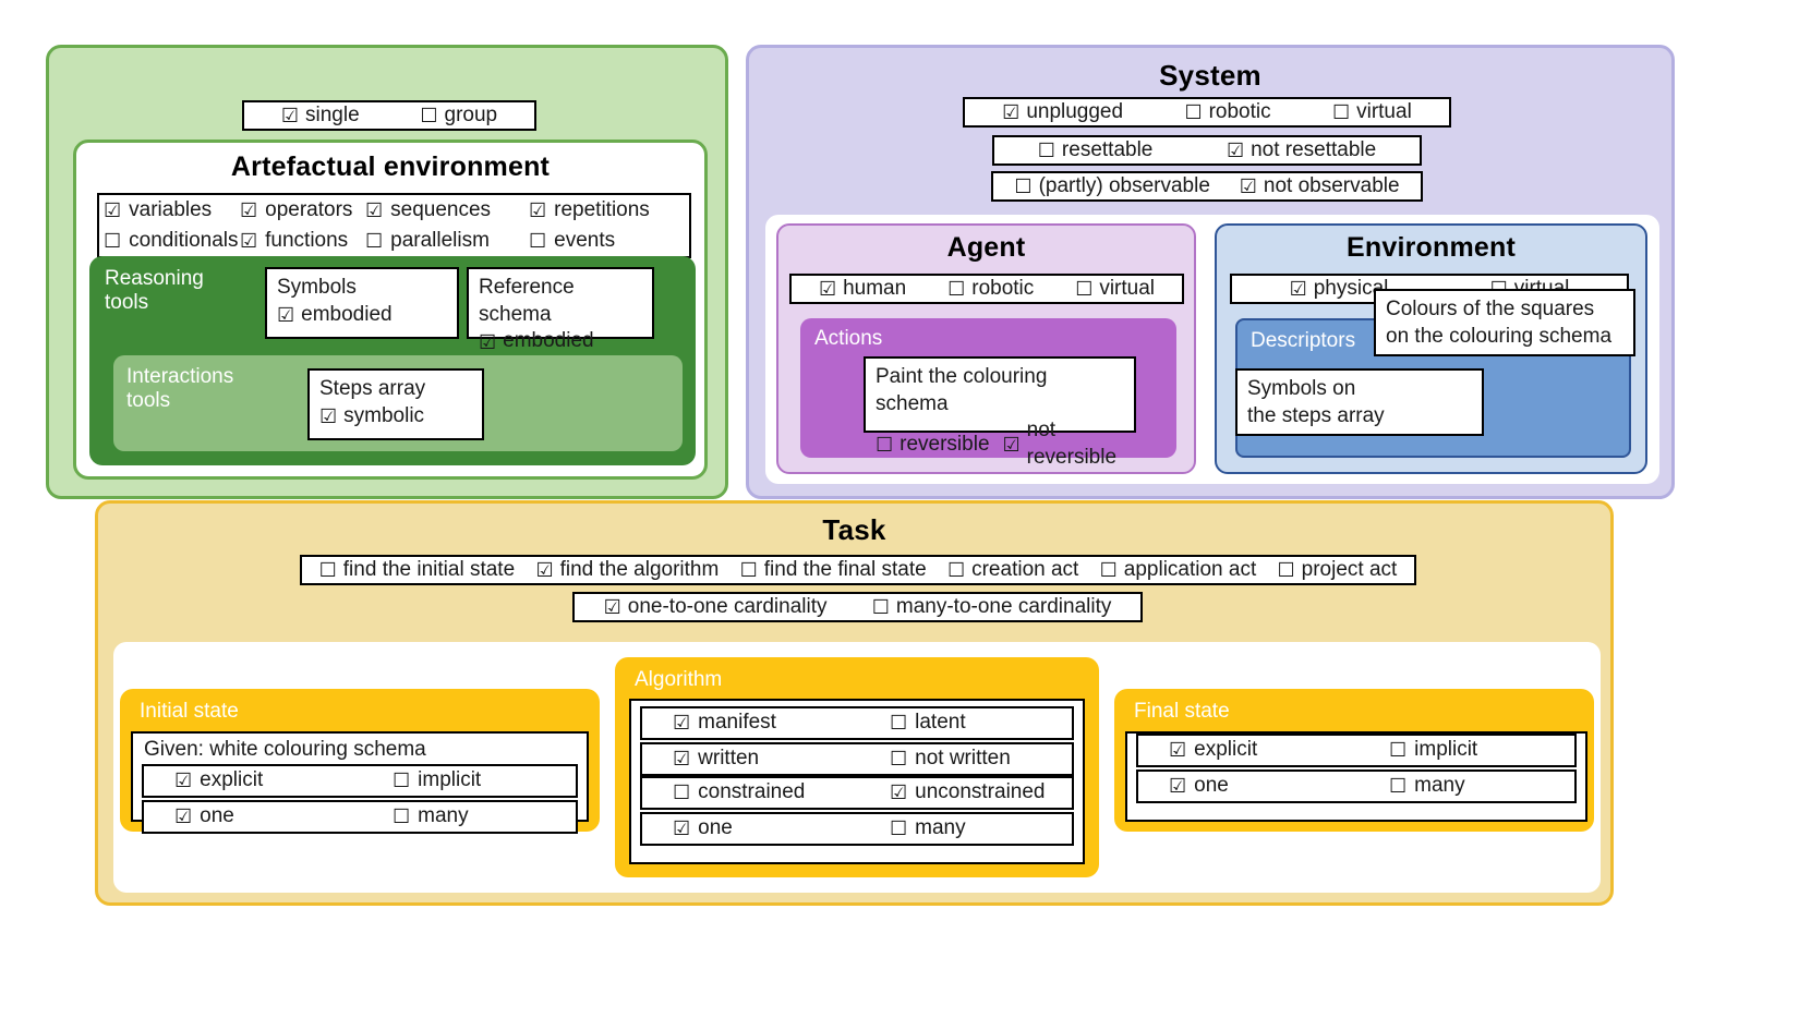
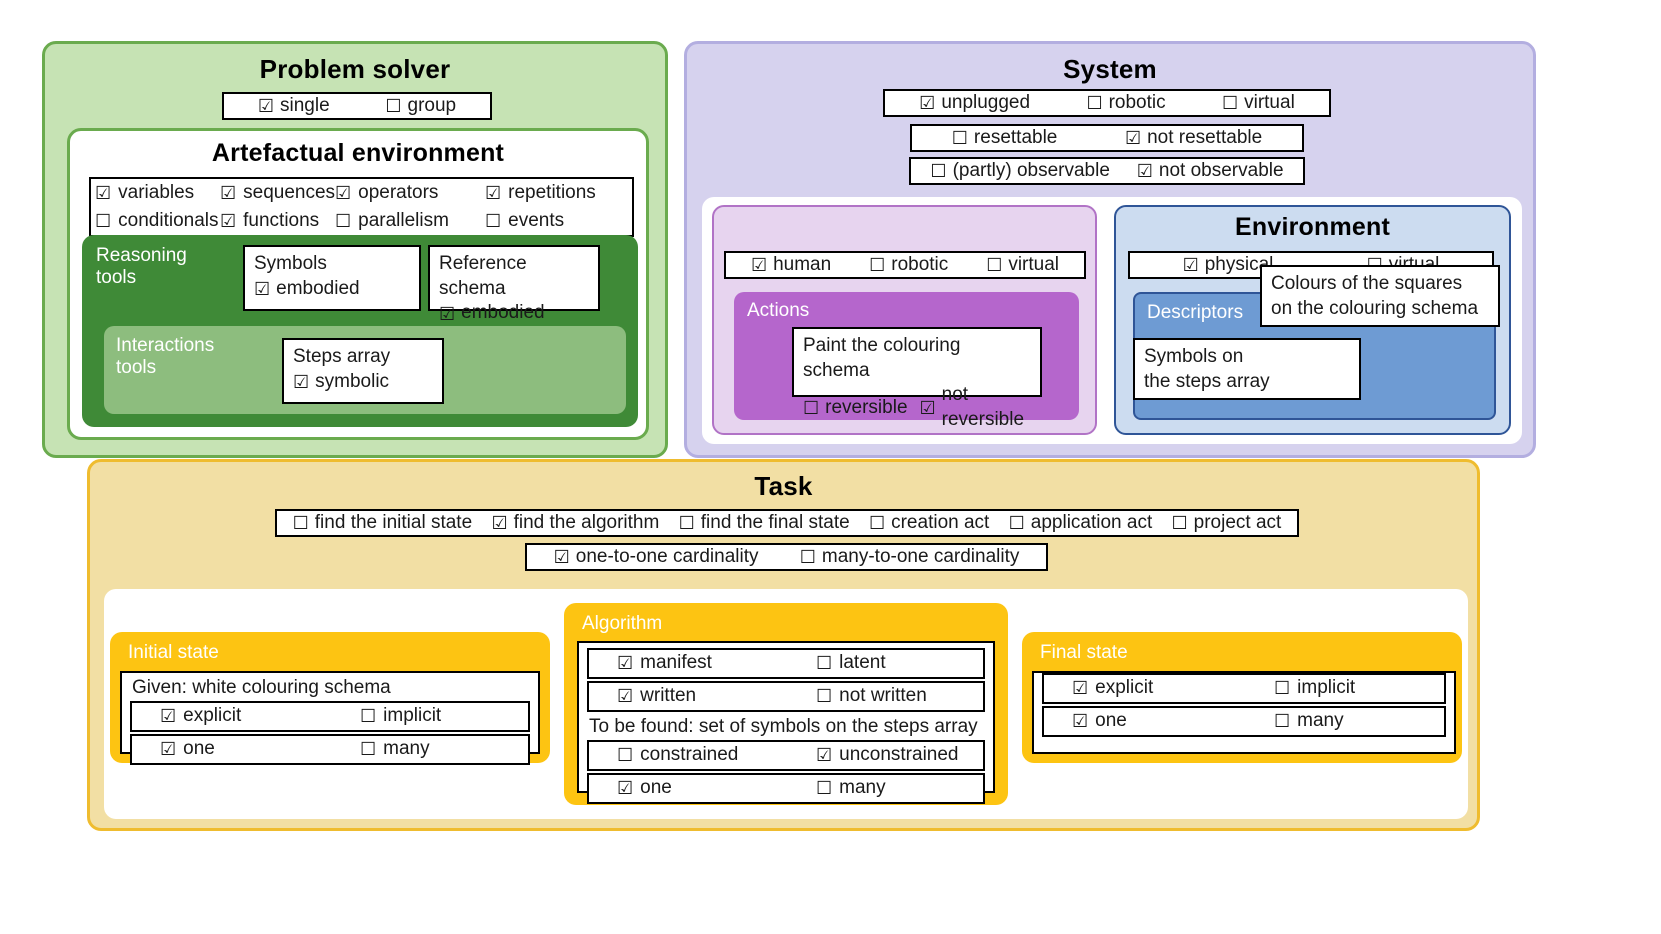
+ Problem solver
  ☑
  single
  ☐
  group
  Artefactual environment
  ☑
  variables
  ☑
- operators
+ sequences
  ☑
- sequences
+ operators
  ☑
  repetitions
  ☐
  conditionals
  ☑
  functions
  ☐
  parallelism
  ☐
  events
  Reasoning
  tools
  Symbols
  ☑
  embodied
  Reference schema
  ☑
  embodied
  Interactions
  tools
  Steps array
  ☑
  symbolic
  System
  ☑
  unplugged
  ☐
  robotic
  ☐
  virtual
  ☐
  resettable
  ☑
  not resettable
  ☐
  (partly) observable
  ☑
  not observable
- Agent
  ☑
  human
  ☐
  robotic
  ☐
  virtual
  Actions
  Paint the colouring schema
  ☐
  reversible
  ☑
  not reversible
  Environment
  ☑
  physic
  Descriptors
  Symbols on
  the steps array
  Colours of the squares
  on the colouring schema
  Task
  ☐
  find the initial state
  ☑
  find the algorithm
  ☐
  find the final state
  ☐
  creation act
  ☐
  application act
  ☐
  project act
  ☑
  one-to-one cardinality
  ☐
  many-to-one cardinality
  Initial state
  Given: white colouring schema
  ☑
  explicit
  ☐
  implicit
  ☑
  one
  ☐
  many
  Algorithm
  ☑
  manifest
  ☐
  latent
  ☑
  written
  ☐
  not written
+ To be found: set of symbols on the steps array
  ☐
  constrained
  ☑
  unconstrained
  ☑
  one
  ☐
  many
  Final state
  ☑
  explicit
  ☐
  implicit
  ☑
  one
  ☐
  many
